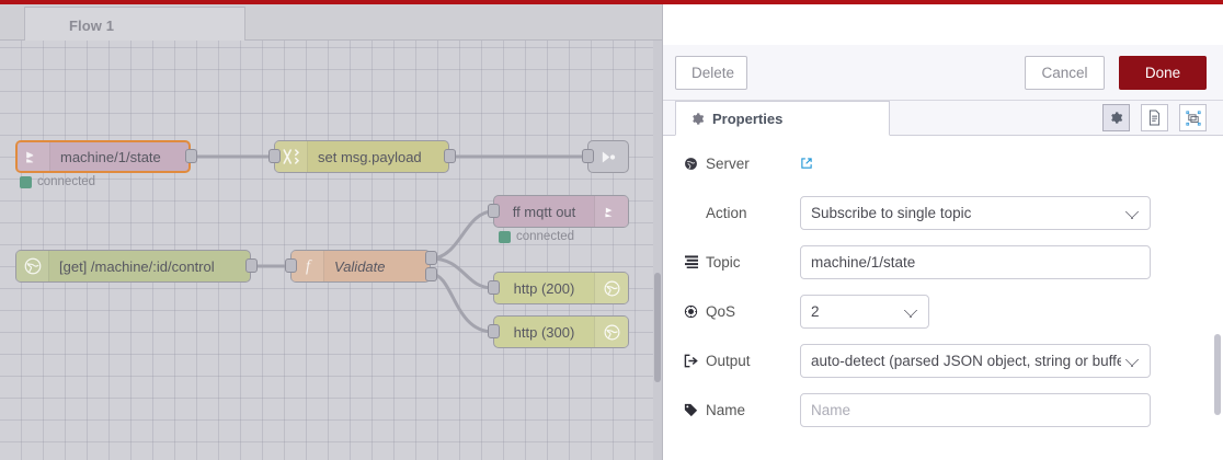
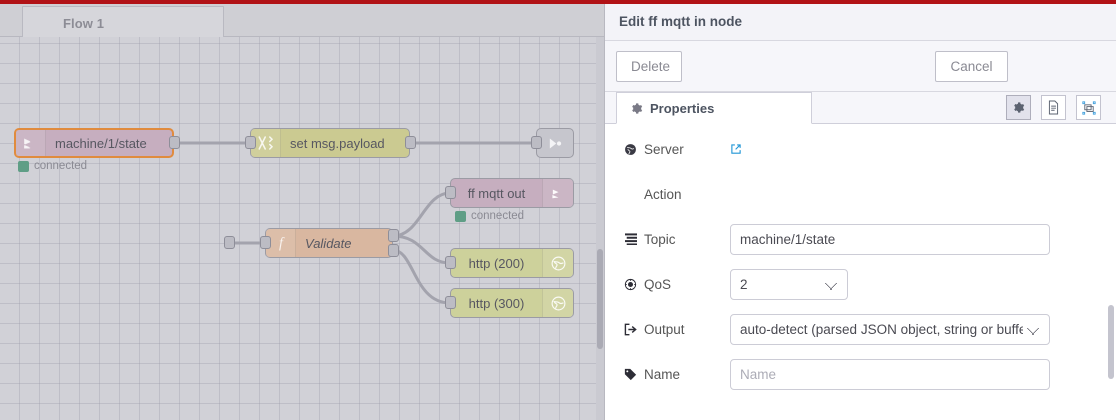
  Flow 1
  machine/1/state
  connected
  set msg.payload
- [get] /machine/:id/control
  f
  Validate
  ff mqtt out
  connected
  http (200)
  http (300)
+ Edit ff mqtt in node
  Delete
  Cancel
- Done
  Properties
  Server
  Action
- Subscribe to single topic
  Topic
  machine/1/state
  QoS
  2
  Output
  auto-detect (parsed JSON object, string or buffe
  Name
  Name
